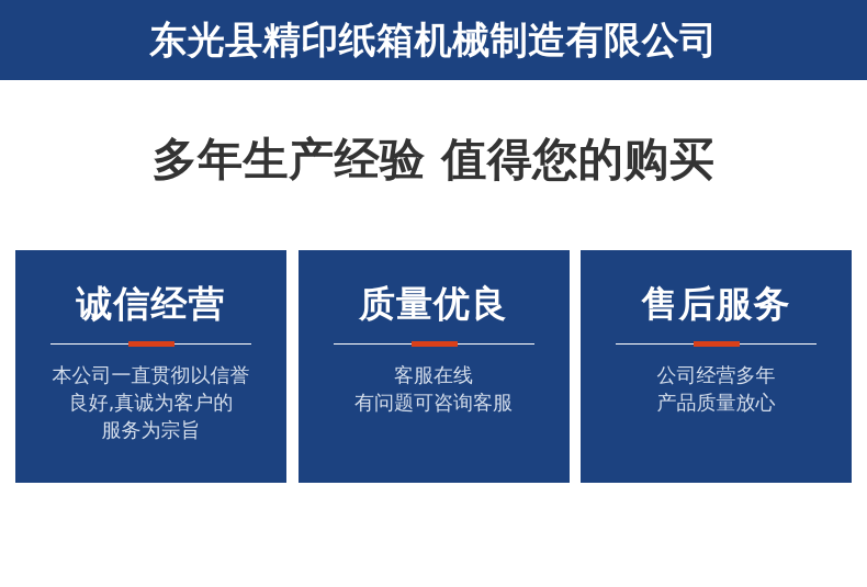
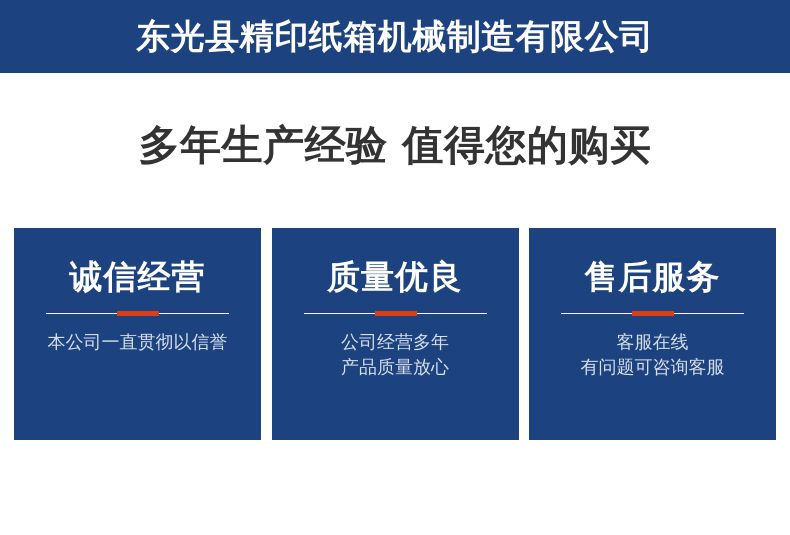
  东光县精印纸箱机械制造有限公司
  多年生产经验 值得您的购买
  诚信经营
  本公司一直贯彻以信誉
- 良好,真诚为客户的
- 服务为宗旨
  质量优良
- 客服在线
+ 公司经营多年
- 有问题可咨询客服
+ 产品质量放心
  售后服务
- 公司经营多年
+ 客服在线
- 产品质量放心
+ 有问题可咨询客服
